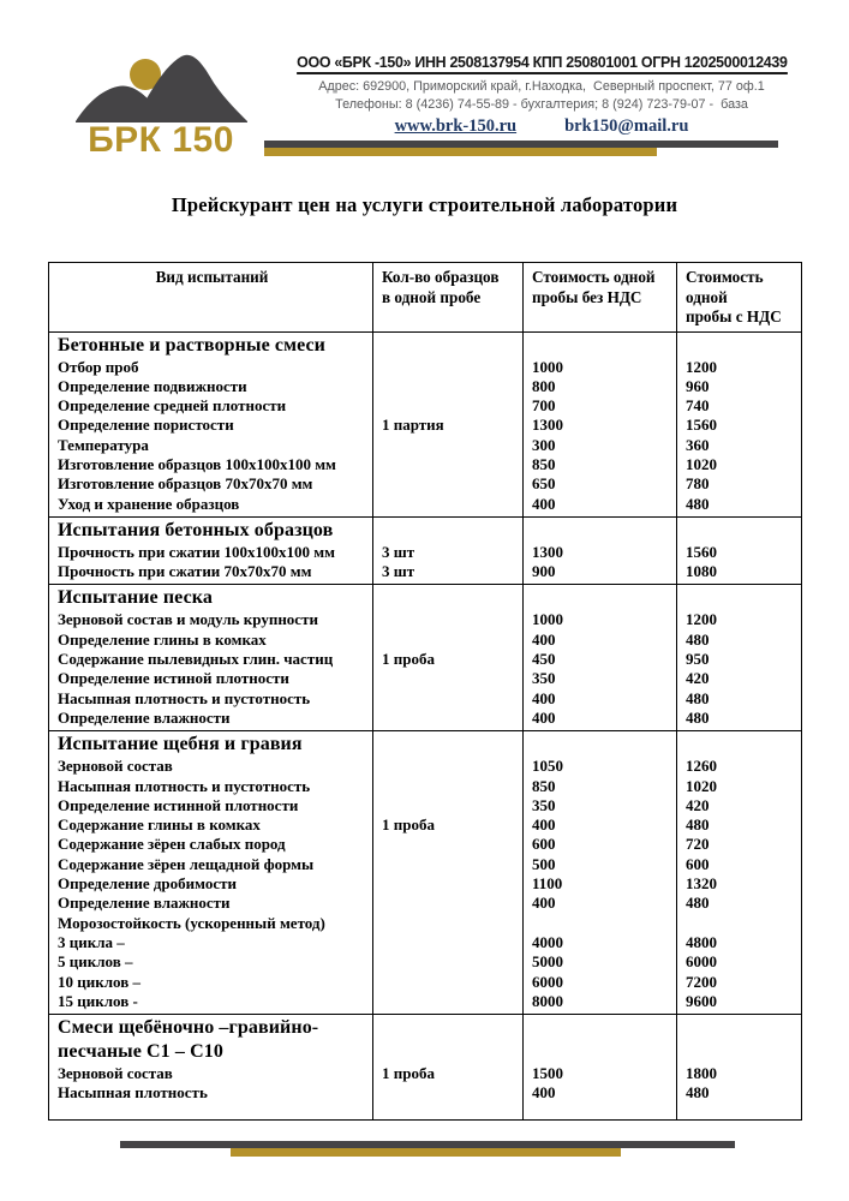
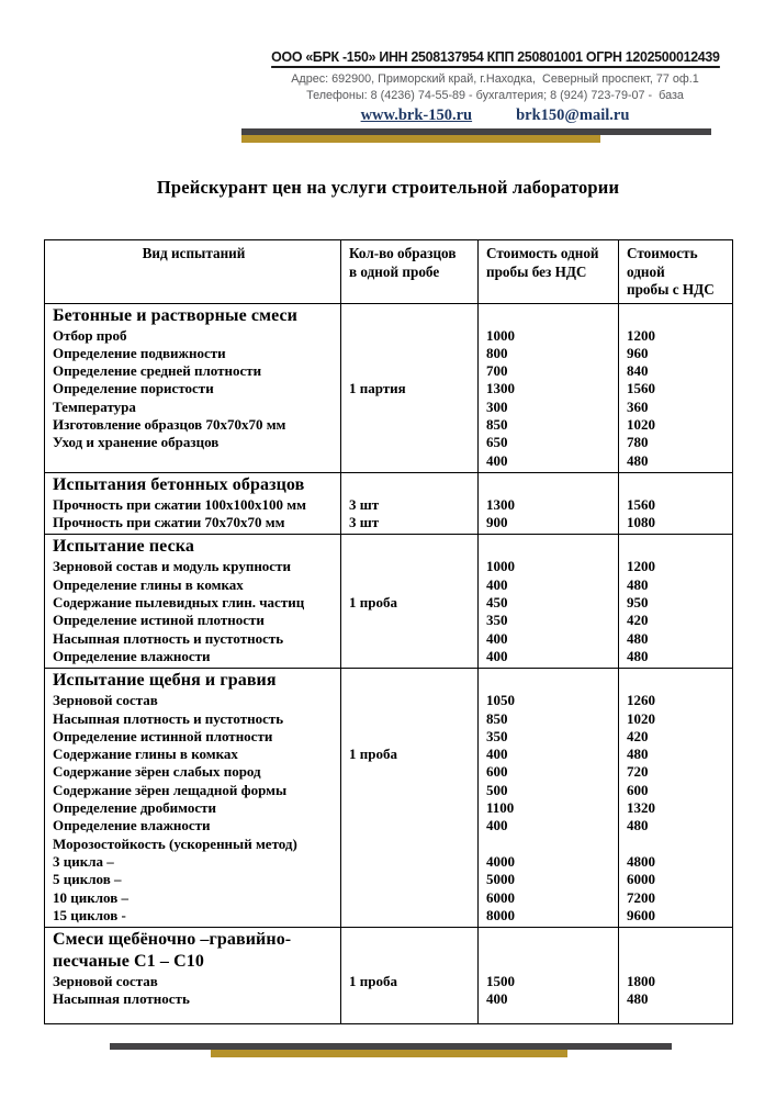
- БРК 150
  ООО «БРК -150» ИНН 2508137954 КПП 250801001 ОГРН 1202500012439
  Адрес: 692900, Приморский край, г.Находка, Северный проспект, 77 оф.1
  Телефоны: 8 (4236) 74-55-89 - бухгалтерия; 8 (924) 723-79-07 - база
  www.brk-150.ru brk150@mail.ru
  Прейскурант цен на услуги строительной лаборатории
  Вид испытаний
  Кол-во образцов
  в одной пробе
  Стоимость одной
  пробы без НДС
  Стоимость одной
  пробы с НДС
  Бетонные и растворные смеси
  Отбор проб
  Определение подвижности
  Определение средней плотности
  Определение пористости
  Температура
- Изготовление образцов 100х100х100 мм
  Изготовление образцов 70х70х70 мм
  Уход и хранение образцов
  1 партия
  1000
  800
  700
  1300
  300
  850
  650
  400
  1200
  960
- 740
+ 840
  1560
  360
  1020
  780
  480
  Испытания бетонных образцов
  Прочность при сжатии 100х100х100 мм
  Прочность при сжатии 70х70х70 мм
  3 шт
  3 шт
  1300
  900
  1560
  1080
  Испытание песка
  Зерновой состав и модуль крупности
  Определение глины в комках
  Содержание пылевидных глин. частиц
  Определение истиной плотности
  Насыпная плотность и пустотность
  Определение влажности
  1 проба
  1000
  400
  450
  350
  400
  400
  1200
  480
  950
  420
  480
  480
  Испытание щебня и гравия
  Зерновой состав
  Насыпная плотность и пустотность
  Определение истинной плотности
  Содержание глины в комках
  Содержание зёрен слабых пород
  Содержание зёрен лещадной формы
  Определение дробимости
  Определение влажности
  Морозостойкость (ускоренный метод)
  3 цикла –
  5 циклов –
  10 циклов –
  15 циклов -
  1 проба
  1050
  850
  350
  400
  600
  500
  1100
  400
  4000
  5000
  6000
  8000
  1260
  1020
  420
  480
  720
  600
  1320
  480
  4800
  6000
  7200
  9600
  Смеси щебёночно –гравийно-
  песчаные С1 – С10
  Зерновой состав
  Насыпная плотность
  1 проба
  1500
  400
  1800
  480
